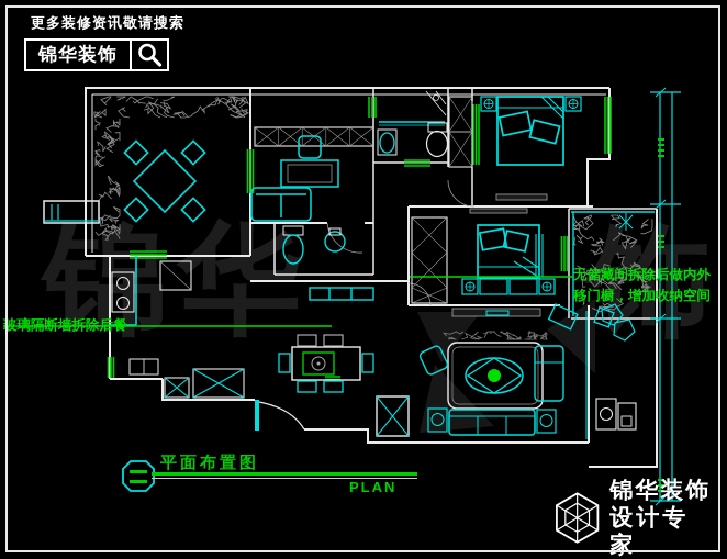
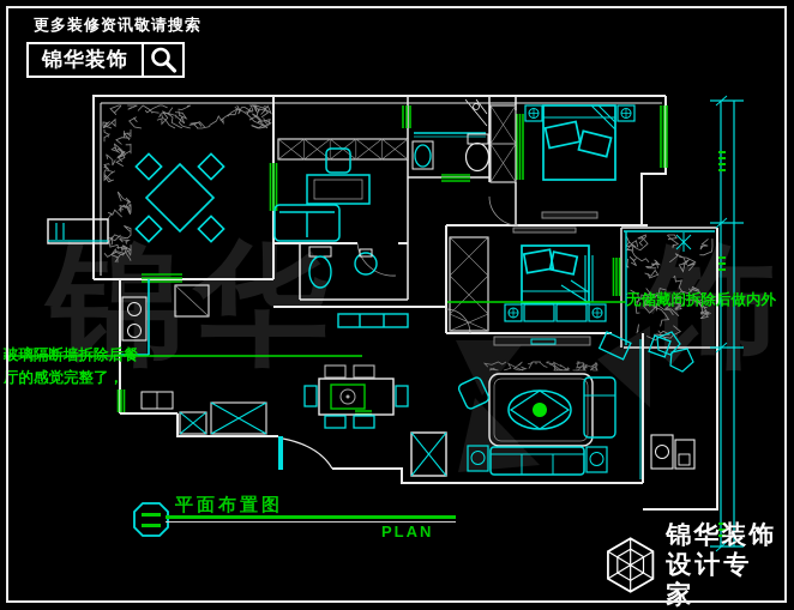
  锦
  华
  饰
  更多装修资讯敬请搜索
  锦华装饰
  玻璃隔断墙拆除后餐
+ 厅的感觉完整了，
  无储藏间拆除后做内外
- 移门橱，增加收纳空间
  平面布置图
  PLAN
  锦华装饰
  设计专家
